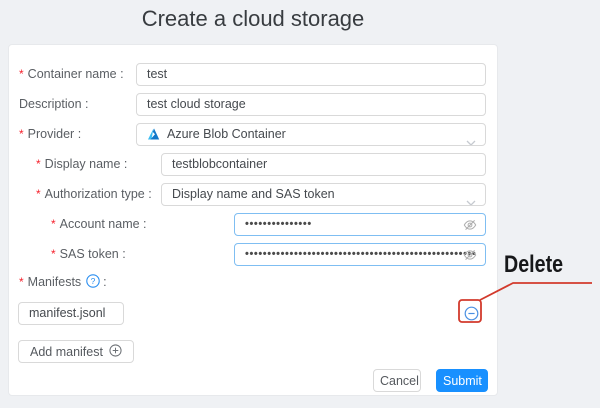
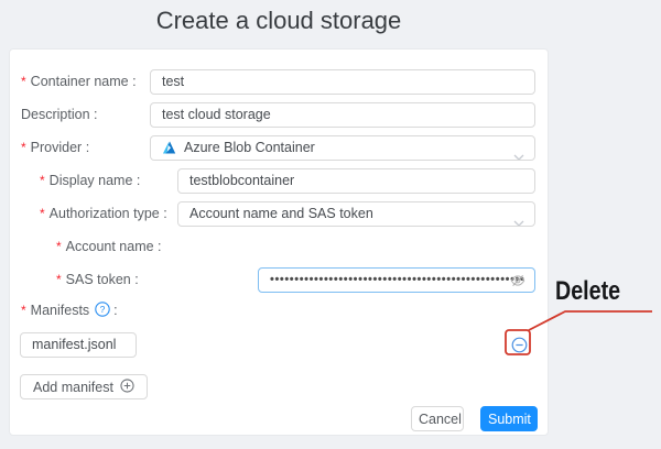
  Create a cloud storage
  * Container name :
  test
  Description :
  test cloud storage
  * Provider :
  Azure Blob Container
  * Display name :
  testblobcontainer
  * Authorization type :
- Display name and SAS token
+ Account name and SAS token
  * Account name :
- •••••••••••••••
  * SAS token :
  •••••••••••••••••••••••••••••••••••••••••••••••••••
  *
  Manifests
  ?
  :
  manifest.jsonl
  Add manifest
  Cancel
  Submit
  Delete
